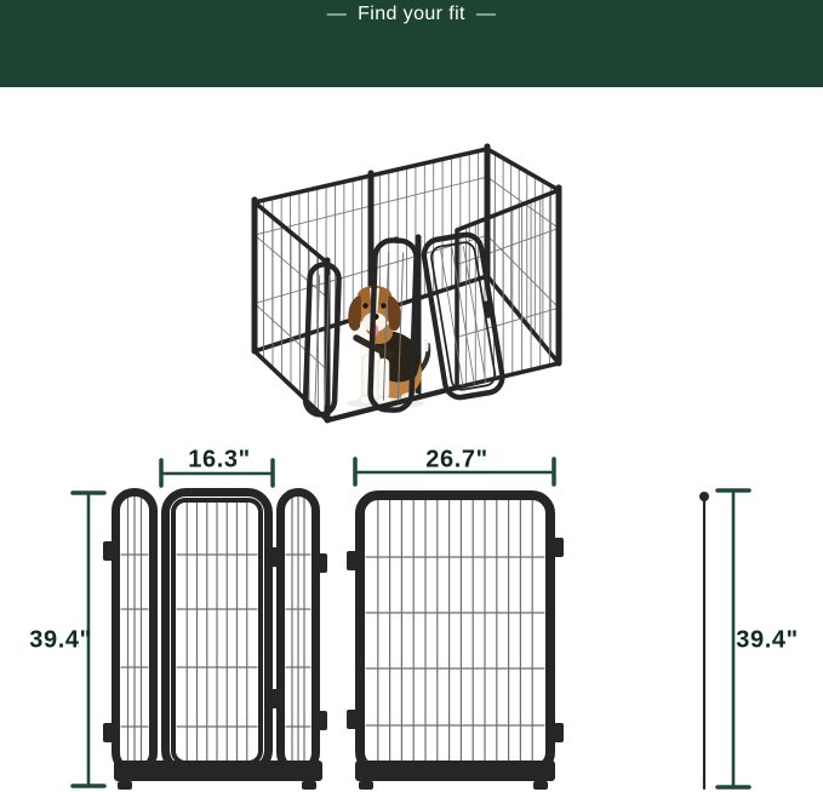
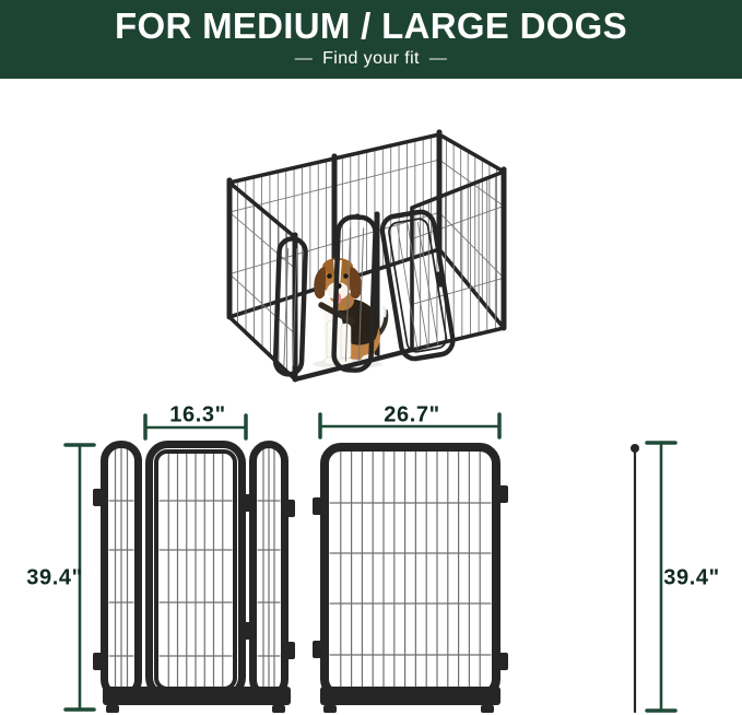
+ FOR MEDIUM / LARGE DOGS
  — Find your fit —
  16.3"
  39.4"
  26.7"
  39.4"
